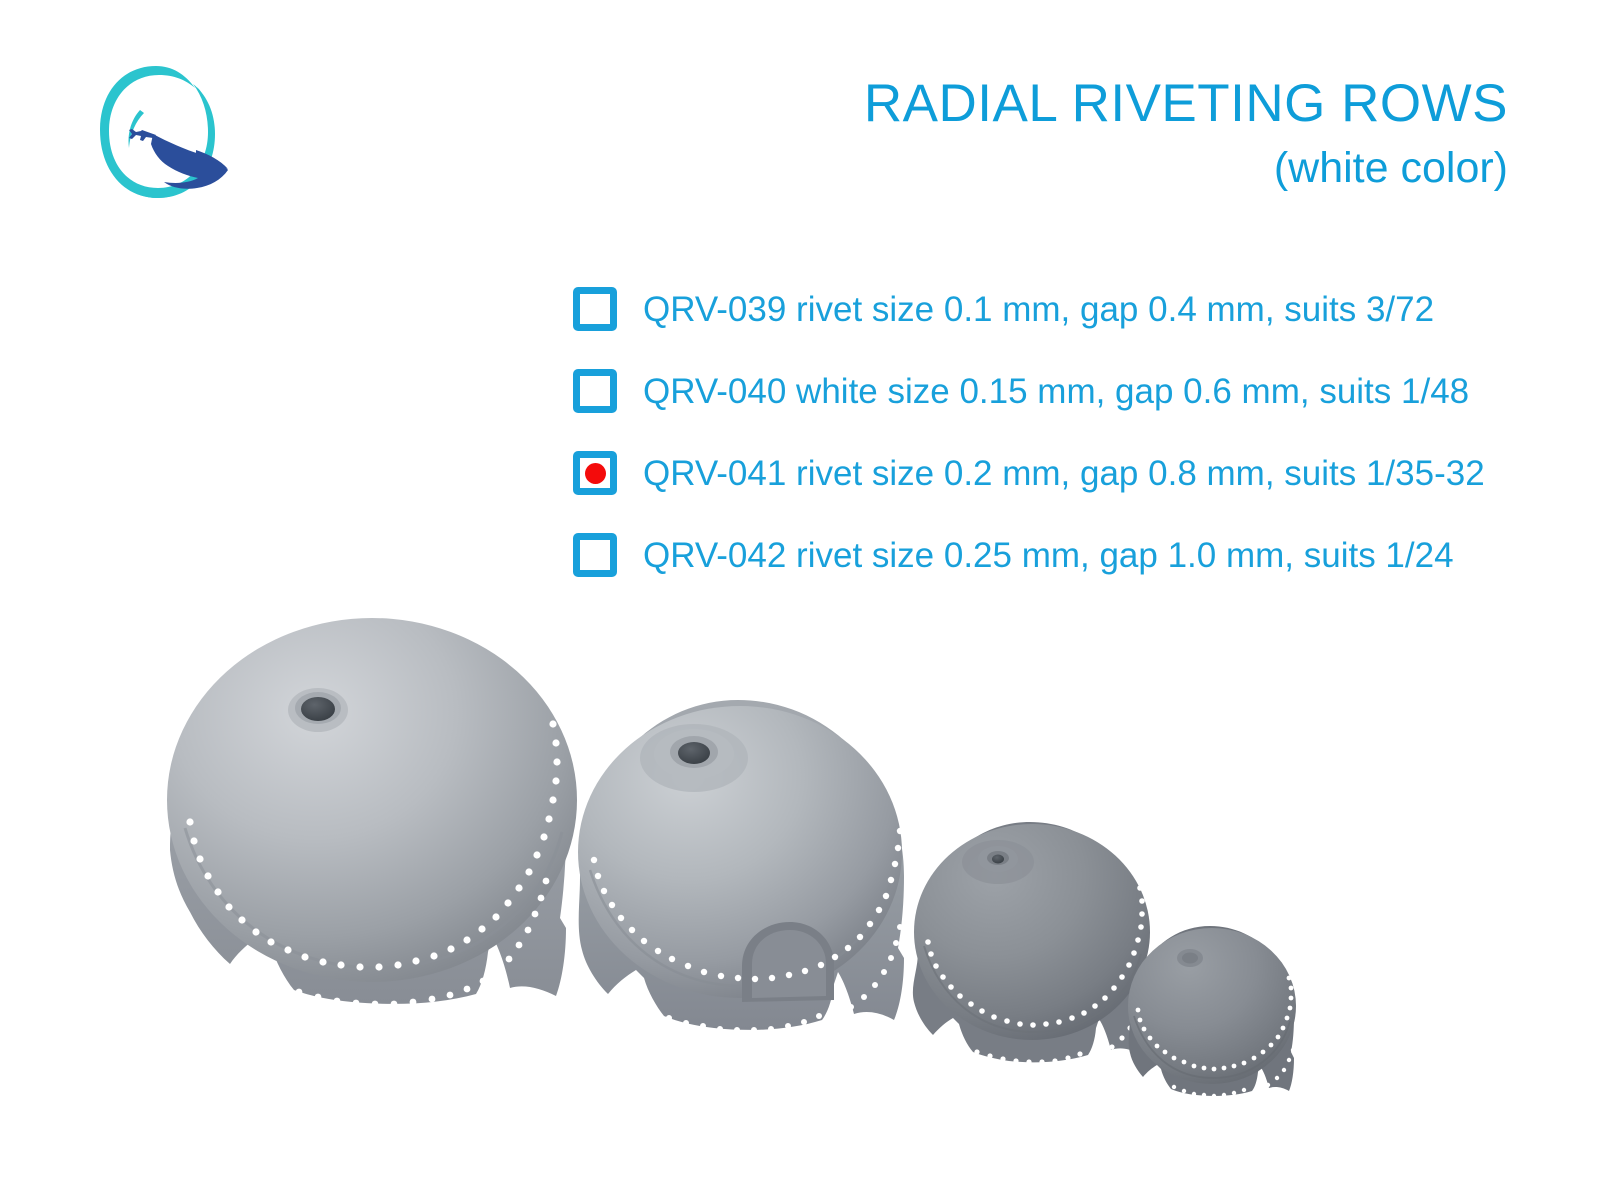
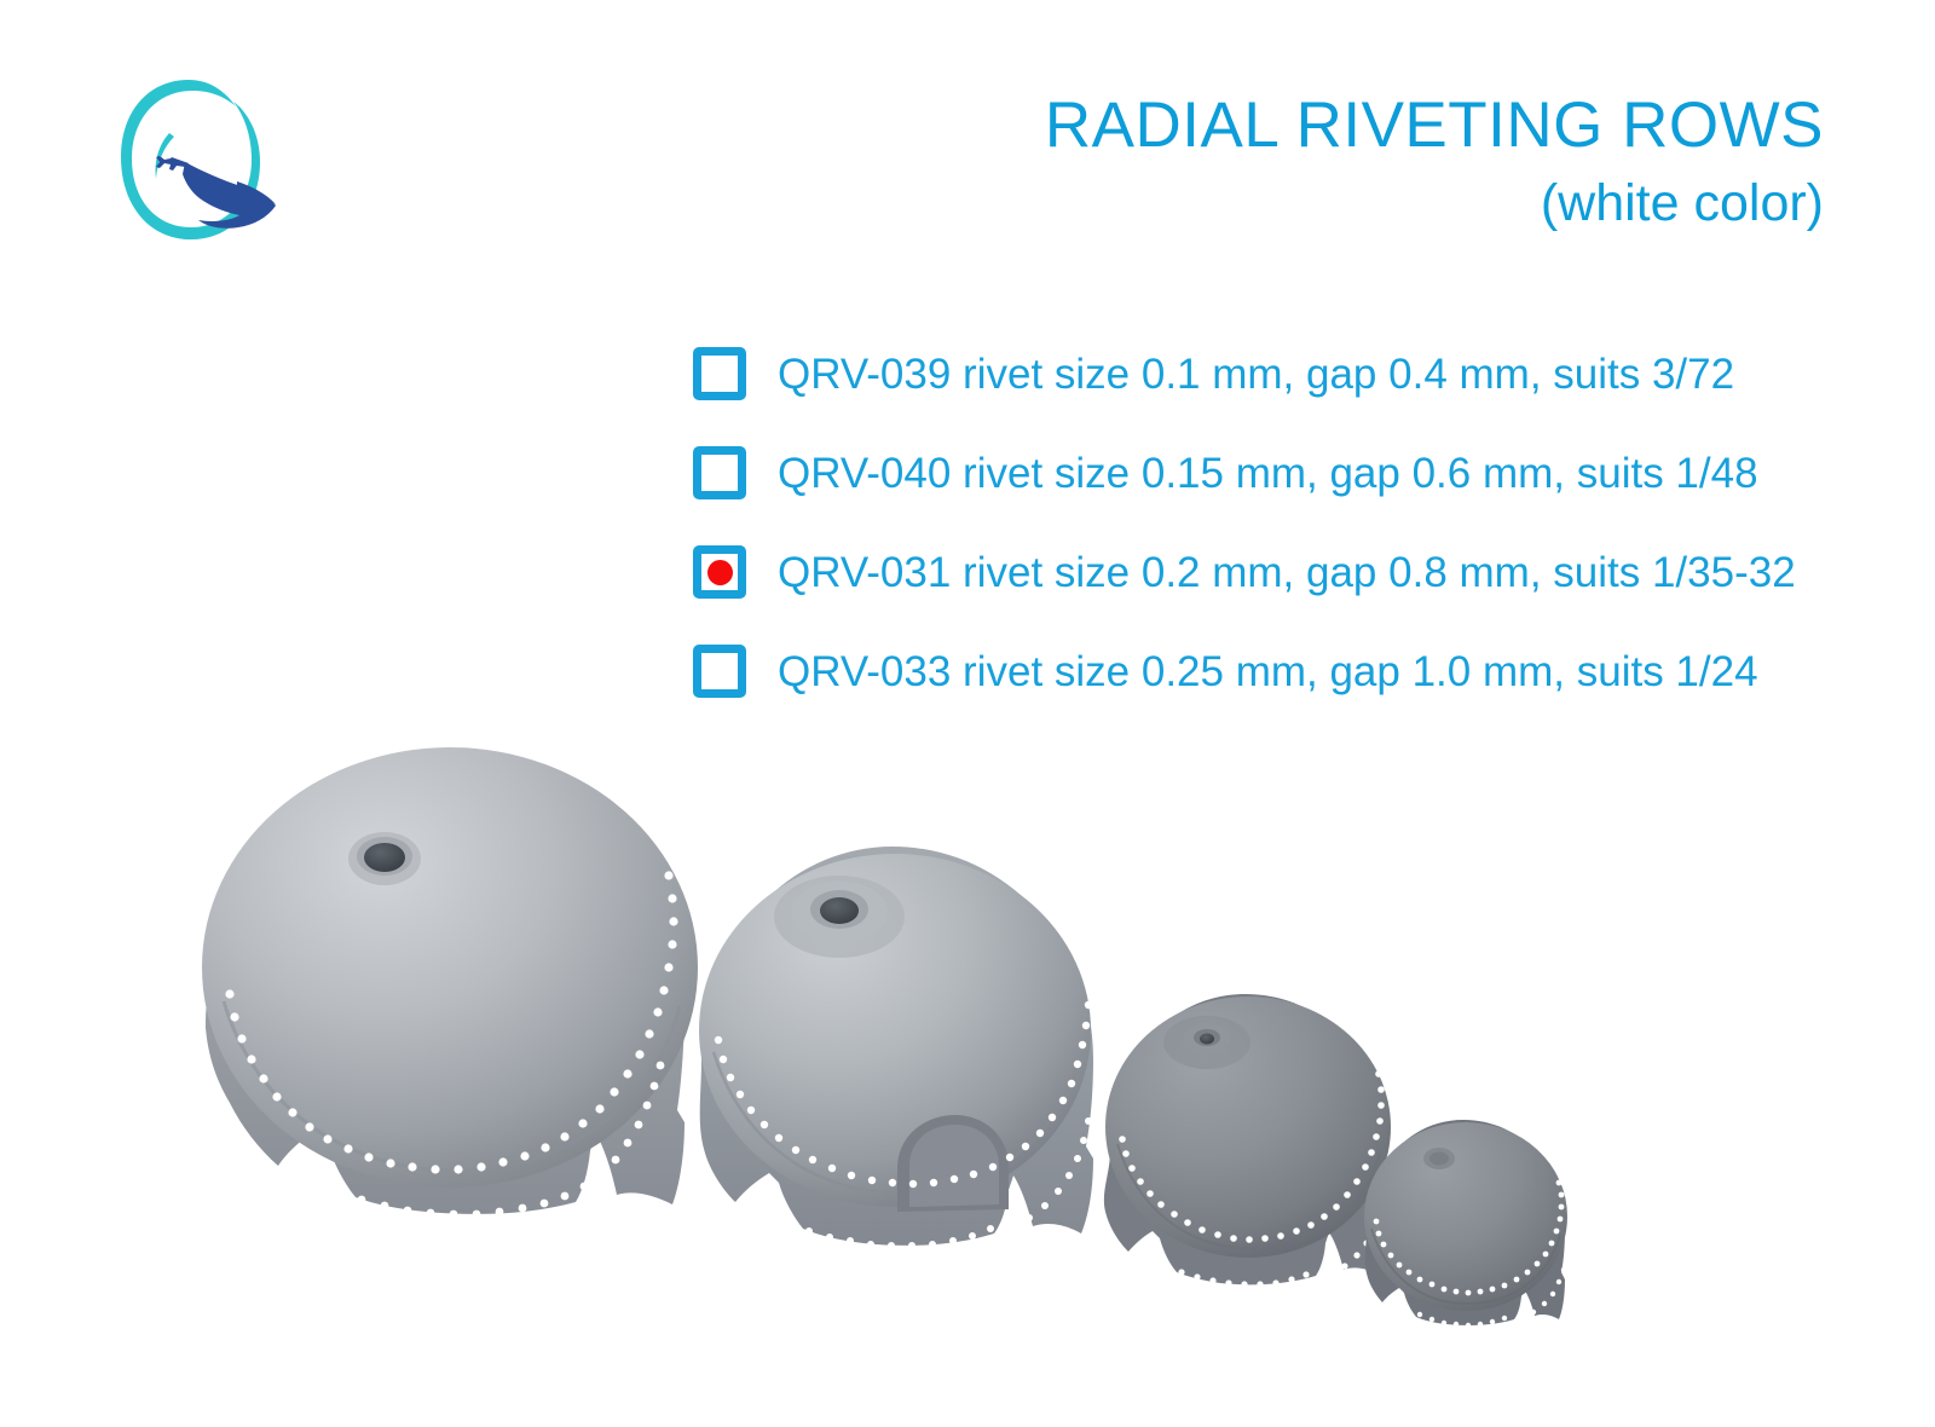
  RADIAL RIVETING ROWS
  (white color)
  QRV-039 rivet size 0.1 mm, gap 0.4 mm, suits 3/72
- QRV-040 white size 0.15 mm, gap 0.6 mm, suits 1/48
+ QRV-040 rivet size 0.15 mm, gap 0.6 mm, suits 1/48
- QRV-041 rivet size 0.2 mm, gap 0.8 mm, suits 1/35-32
+ QRV-031 rivet size 0.2 mm, gap 0.8 mm, suits 1/35-32
- QRV-042 rivet size 0.25 mm, gap 1.0 mm, suits 1/24
+ QRV-033 rivet size 0.25 mm, gap 1.0 mm, suits 1/24
